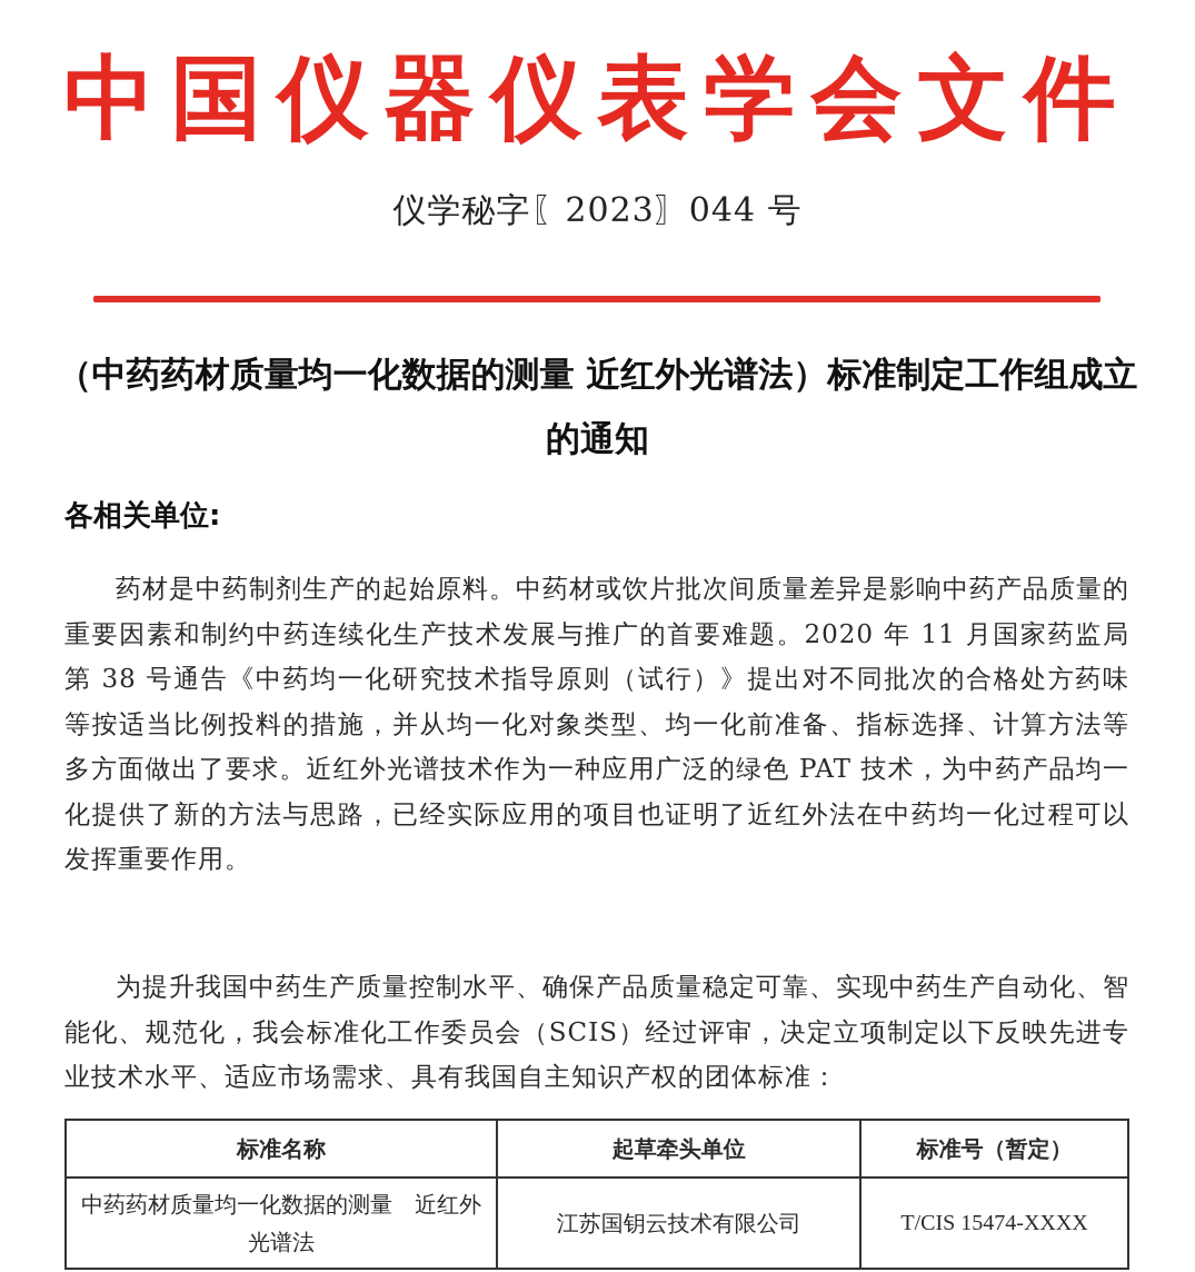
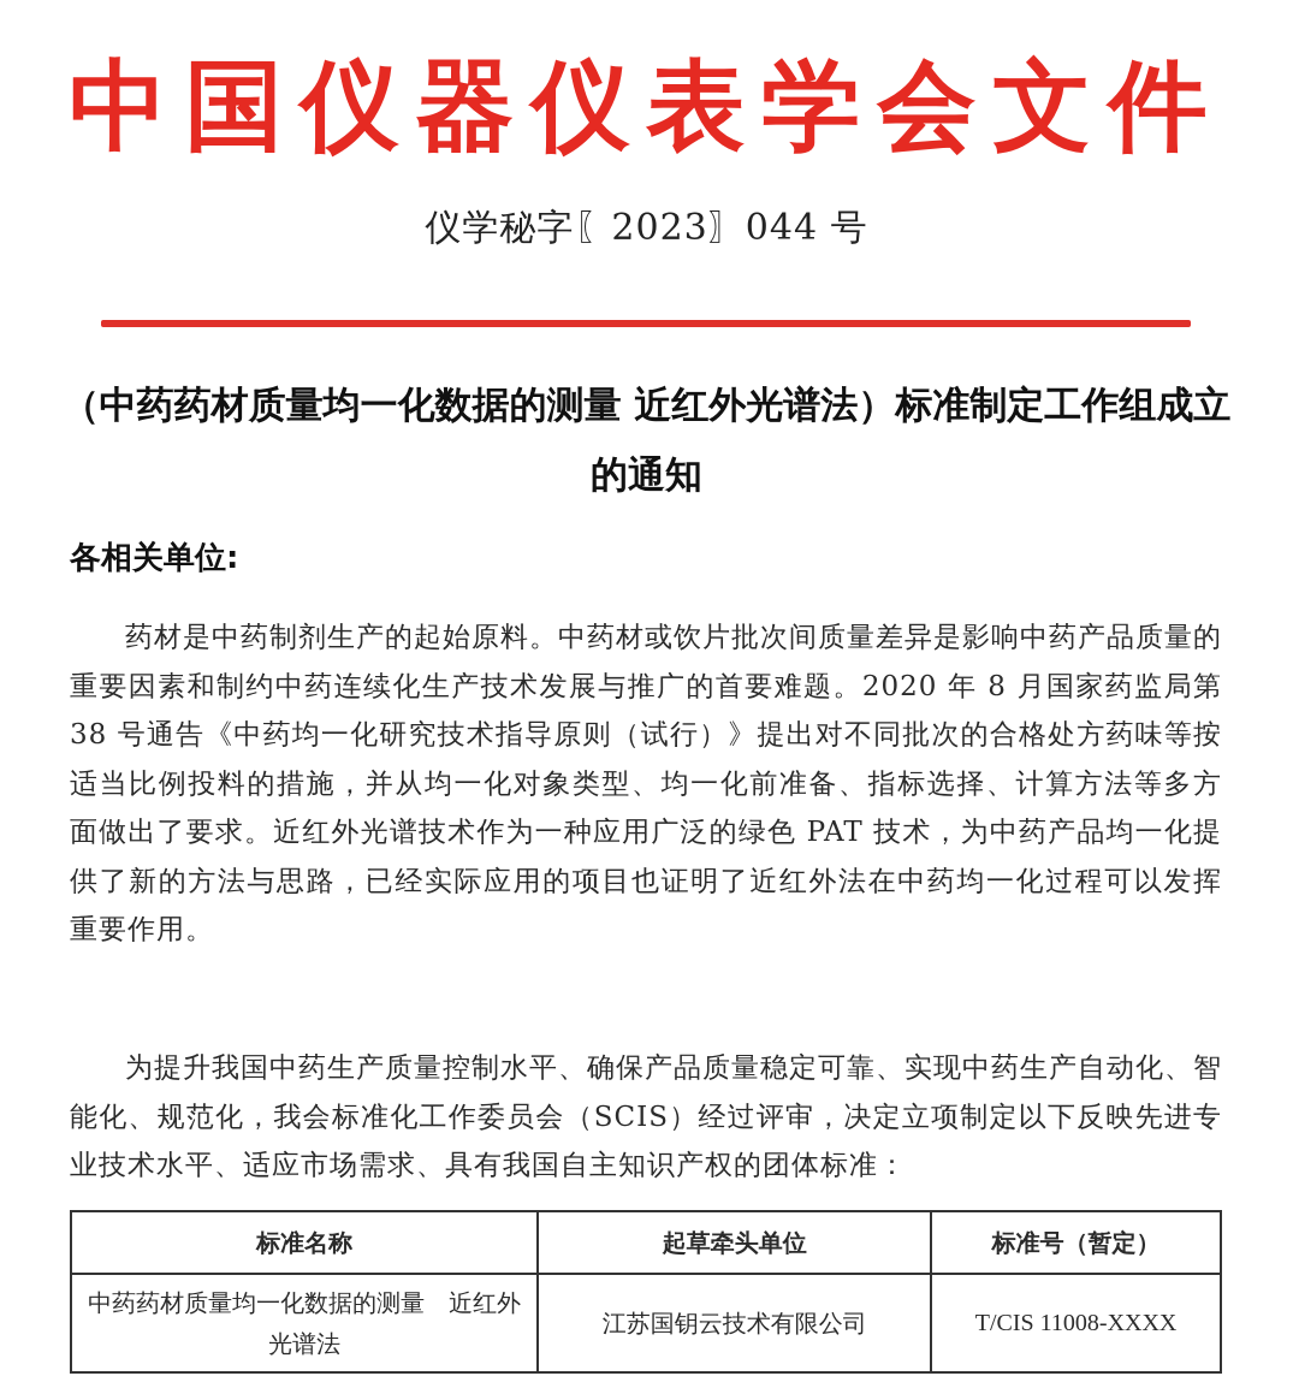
  中国仪器仪表学会文件
  仪学秘字〖2023〗044 号
  （中药药材质量均一化数据的测量 近红外光谱法）标准制定工作组成立的通知
  各相关单位:
- 药材是中药制剂生产的起始原料。中药材或饮片批次间质量差异是影响中药产品质量的重要因素和制约中药连续化生产技术发展与推广的首要难题。2020 年 11 月国家药监局第 38 号通告《中药均一化研究技术指导原则（试行）》提出对不同批次的合格处方药味等按适当比例投料的措施，并从均一化对象类型、均一化前准备、指标选择、计算方法等多方面做出了要求。近红外光谱技术作为一种应用广泛的绿色 PAT 技术，为中药产品均一化提供了新的方法与思路，已经实际应用的项目也证明了近红外法在中药均一化过程可以发挥重要作用。
+ 药材是中药制剂生产的起始原料。中药材或饮片批次间质量差异是影响中药产品质量的重要因素和制约中药连续化生产技术发展与推广的首要难题。2020 年 8 月国家药监局第 38 号通告《中药均一化研究技术指导原则（试行）》提出对不同批次的合格处方药味等按适当比例投料的措施，并从均一化对象类型、均一化前准备、指标选择、计算方法等多方面做出了要求。近红外光谱技术作为一种应用广泛的绿色 PAT 技术，为中药产品均一化提供了新的方法与思路，已经实际应用的项目也证明了近红外法在中药均一化过程可以发挥重要作用。
  为提升我国中药生产质量控制水平、确保产品质量稳定可靠、实现中药生产自动化、智能化、规范化，我会标准化工作委员会（SCIS）经过评审，决定立项制定以下反映先进专业技术水平、适应市场需求、具有我国自主知识产权的团体标准：
  标准名称	起草牵头单位	标准号（暂定）
- 中药药材质量均一化数据的测量 近红外光谱法	江苏国钥云技术有限公司	T/CIS 15474-XXXX
+ 中药药材质量均一化数据的测量 近红外光谱法	江苏国钥云技术有限公司	T/CIS 11008-XXXX
